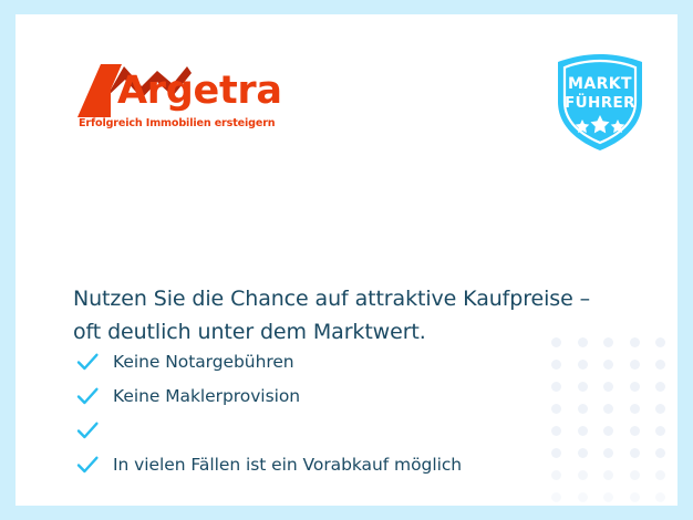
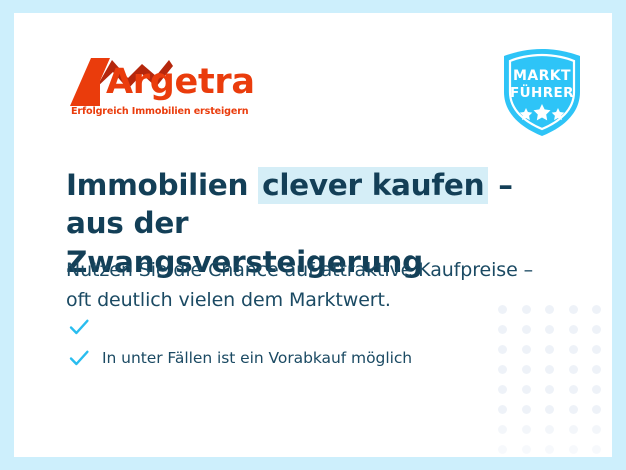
  Argetra
  Erfolgreich Immobilien ersteigern
  MARKT
  FÜHRER
+ Immobilien clever kaufen –
+ aus der Zwangsversteigerung
  Nutzen Sie die Chance auf attraktive Kaufpreise –
- oft deutlich unter dem Marktwert.
+ oft deutlich vielen dem Marktwert.
- Keine Notargebühren
- Keine Maklerprovision
- In vielen Fällen ist ein Vorabkauf möglich
+ In unter Fällen ist ein Vorabkauf möglich
